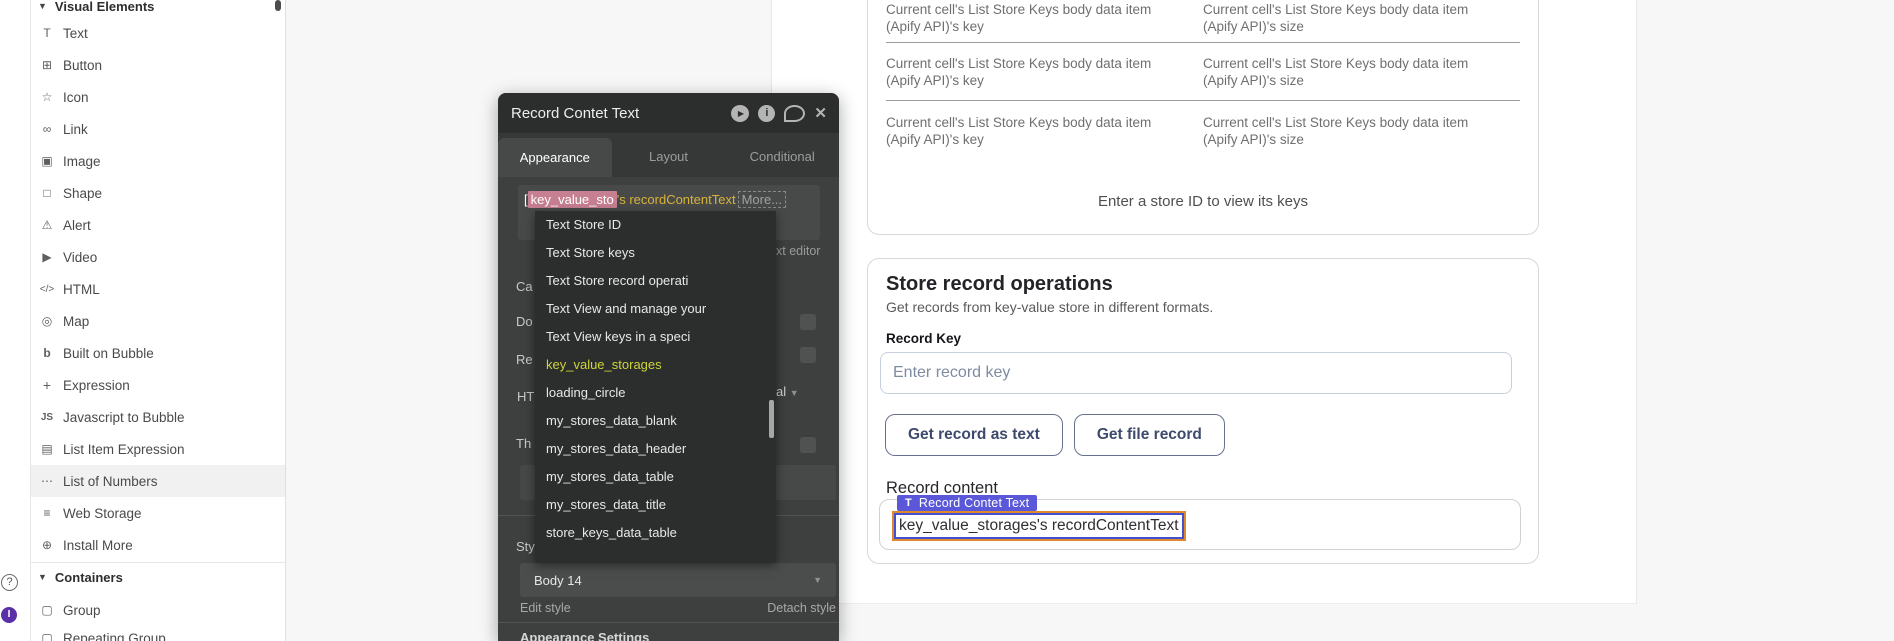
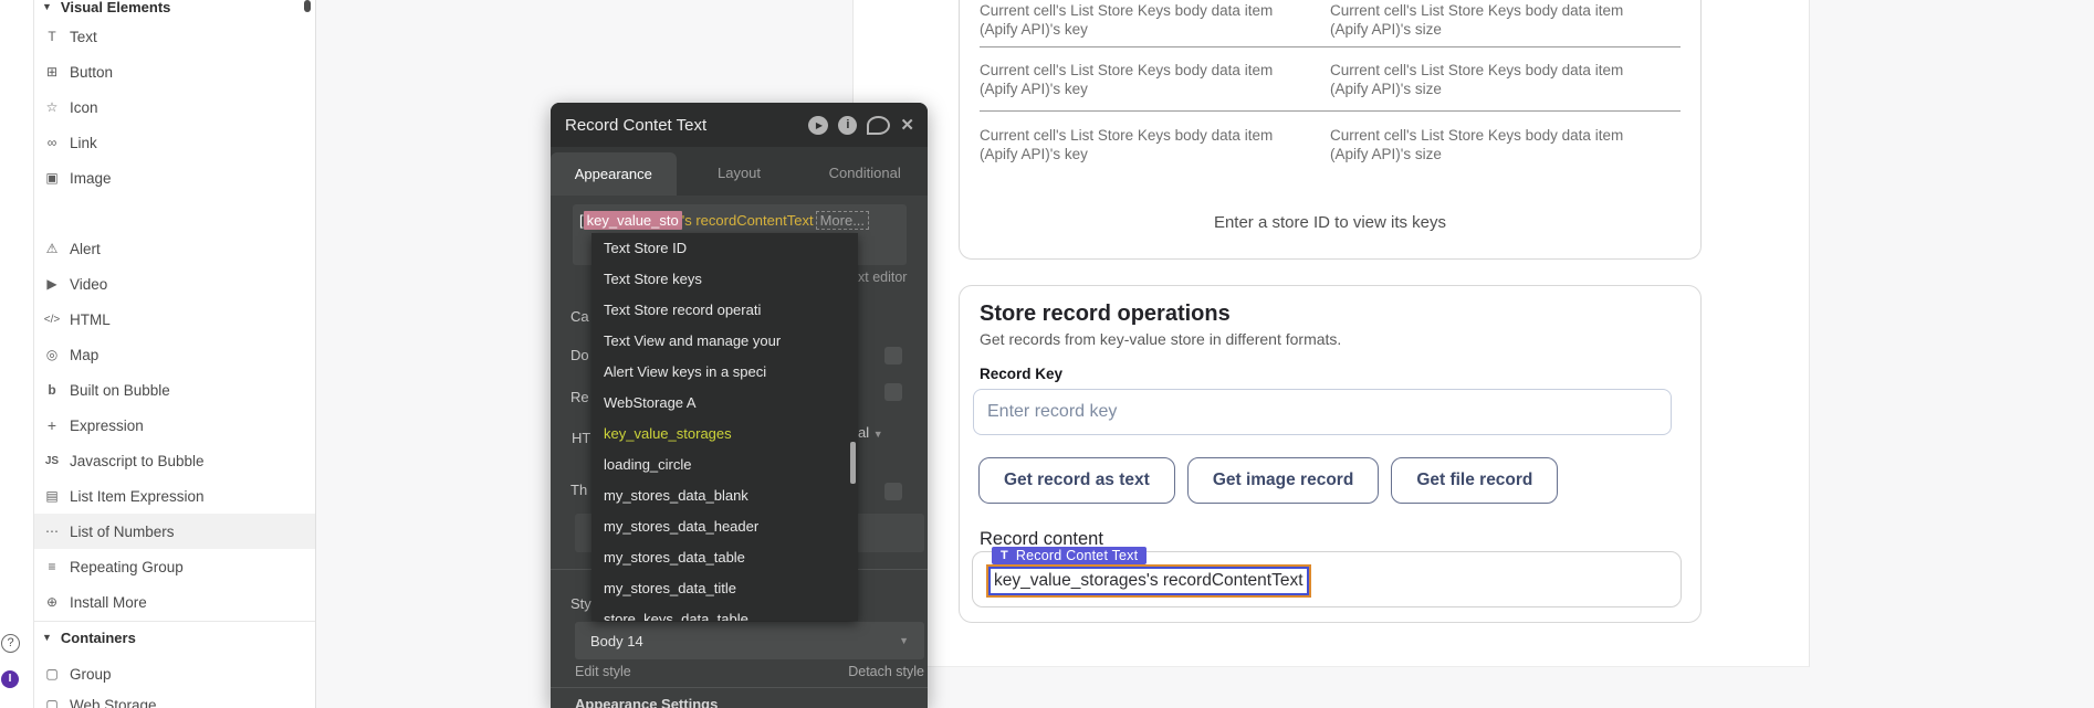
  Current cell's List Store Keys body data item
  (Apify API)'s key
  Current cell's List Store Keys body data item
  (Apify API)'s size
  Current cell's List Store Keys body data item
  (Apify API)'s key
  Current cell's List Store Keys body data item
  (Apify API)'s size
  Current cell's List Store Keys body data item
  (Apify API)'s key
  Current cell's List Store Keys body data item
  (Apify API)'s size
  Enter a store ID to view its keys
  Store record operations
  Get records from key-value store in different formats.
  Record Key
  Enter record key
  Get record as text
+ Get image record
  Get file record
  Record content
  T
  Record Contet Text
  key_value_storages's recordContentText
  ▼
  Visual Elements
  T
  Text
  ⊞
  Button
  ☆
  Icon
  ∞
  Link
  ▣
  Image
- □
- Shape
  ⚠
  Alert
  ▶
  Video
  </>
  HTML
  ◎
  Map
  b
  Built on Bubble
  +
  Expression
  JS
  Javascript to Bubble
  ▤
  List Item Expression
  ⋯
  List of Numbers
  ≡
- Web Storage
+ Repeating Group
  ⊕
  Install More
  ▼
  Containers
  ▢
  Group
  ▢
- Repeating Group
+ Web Storage
  ?
  I
  Record Contet Text
  ▶
  i
  ✕
  Appearance
  Layout
  Conditional
  [ key_value_sto 's recordContentText More...
  xt editor
  Ca
  Do
  Re
  HT
  Th
  al ▼
  Body 14
  ▼
  Edit style
  Detach style
  Appearance Settings
  Text Store ID
  Text Store keys
  Text Store record operati
  Text View and manage your
- Text View keys in a speci
+ Alert View keys in a speci
+ WebStorage A
  key_value_storages
  loading_circle
  my_stores_data_blank
  my_stores_data_header
  my_stores_data_table
  my_stores_data_title
  store_keys_data_table
